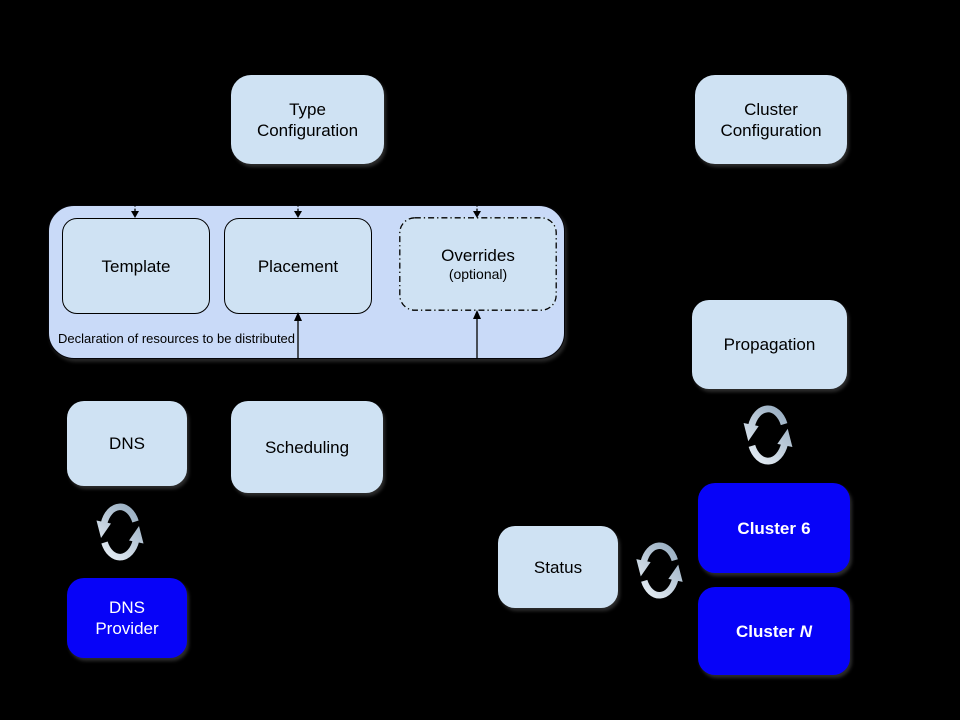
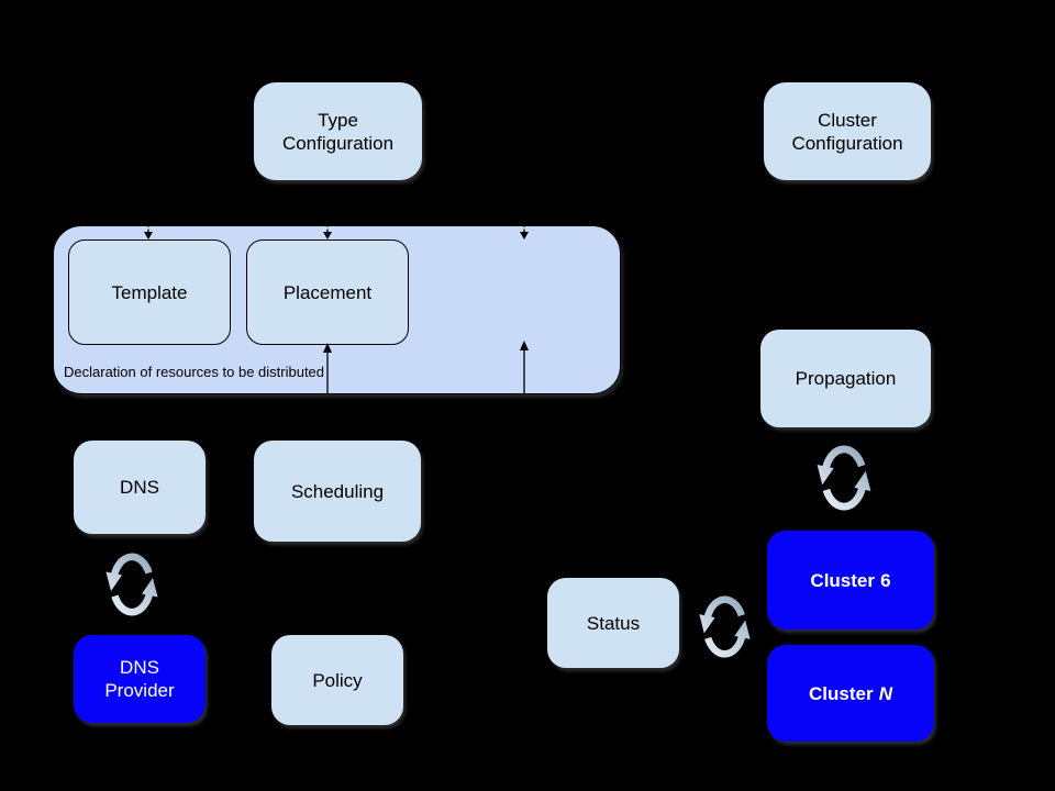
  Type
  Configuration
  Cluster
  Configuration
  Declaration of resources to be distributed
  Template
  Placement
- Overrides
- (optional)
  DNS
  Scheduling
  DNS
  Provider
+ Policy
  Propagation
  Status
  Cluster 6
  Cluster N
